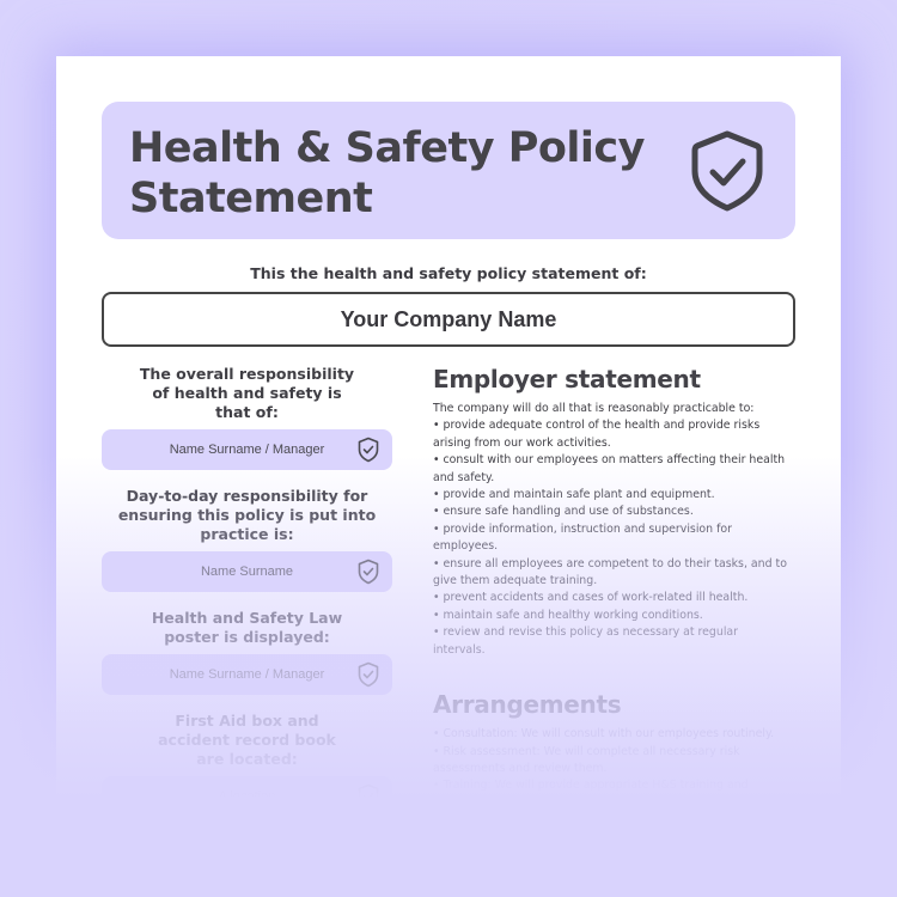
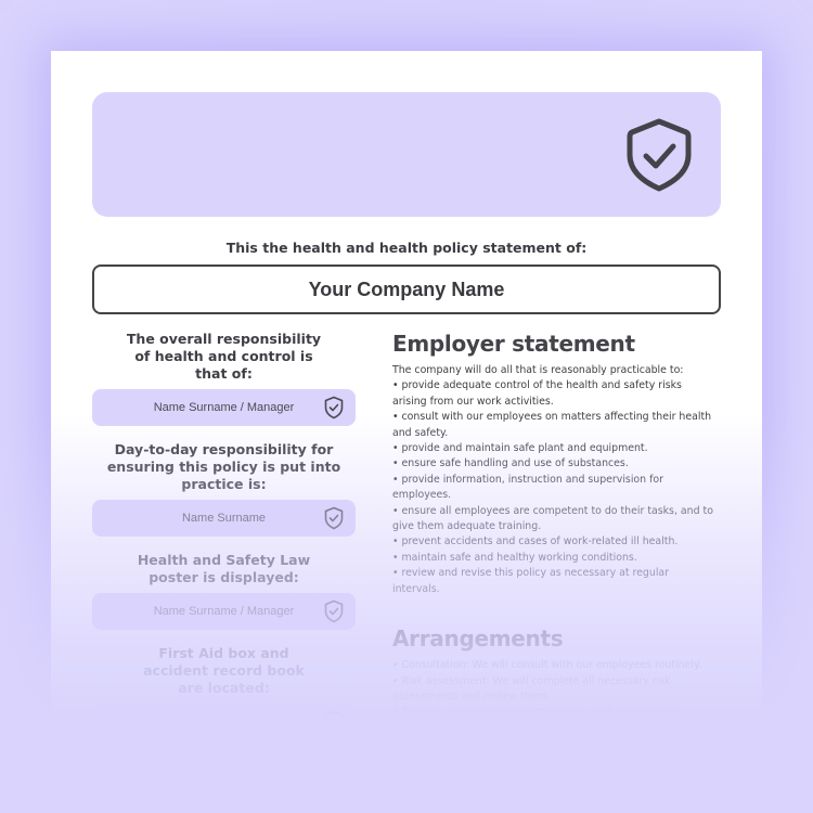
- Health & Safety Policy Statement
- This the health and safety policy statement of:
+ This the health and health policy statement of:
  Your Company Name
- The overall responsibility of health and safety is that of:
+ The overall responsibility of health and control is that of:
  Name Surname / Manager
  Employer statement
  The company will do all that is reasonably practicable to:
- • provide adequate control of the health and provide risks arising from our work activities.
+ • provide adequate control of the health and safety risks arising from our work activities.
